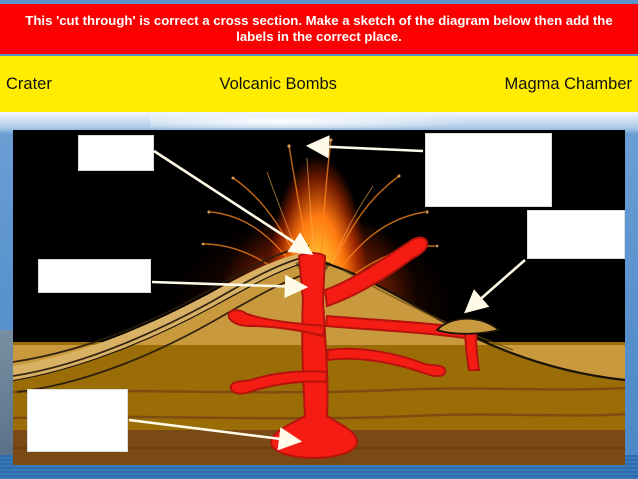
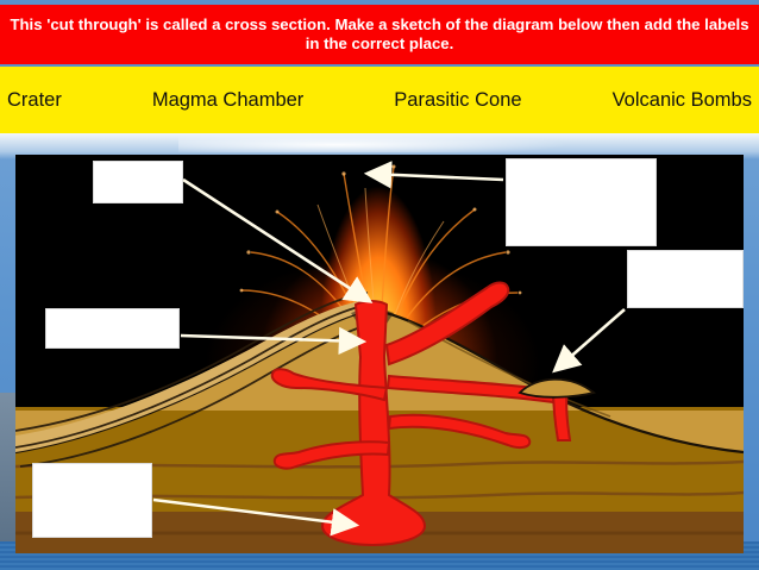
- This 'cut through' is correct a cross section. Make a sketch of the diagram below then add the labels in the correct place.
+ This 'cut through' is called a cross section. Make a sketch of the diagram below then add the labels in the correct place.
  Crater
- Volcanic Bombs
+ Magma Chamber
+ Parasitic Cone
- Magma Chamber
+ Volcanic Bombs
